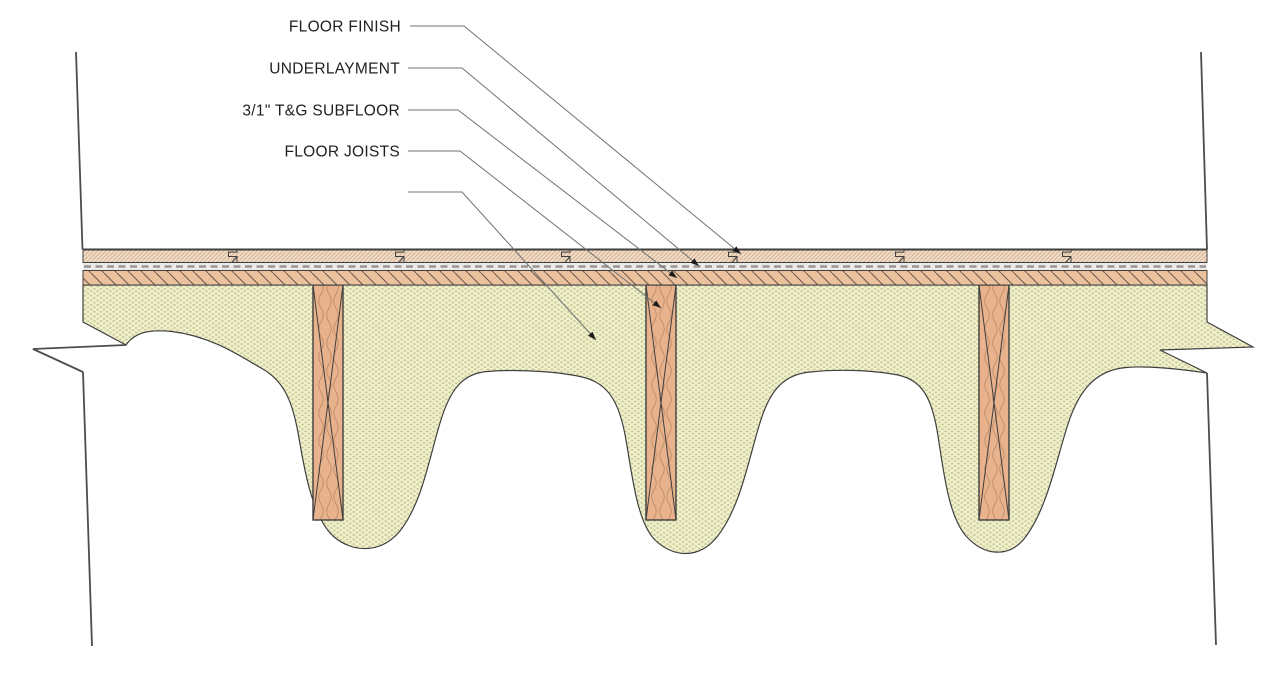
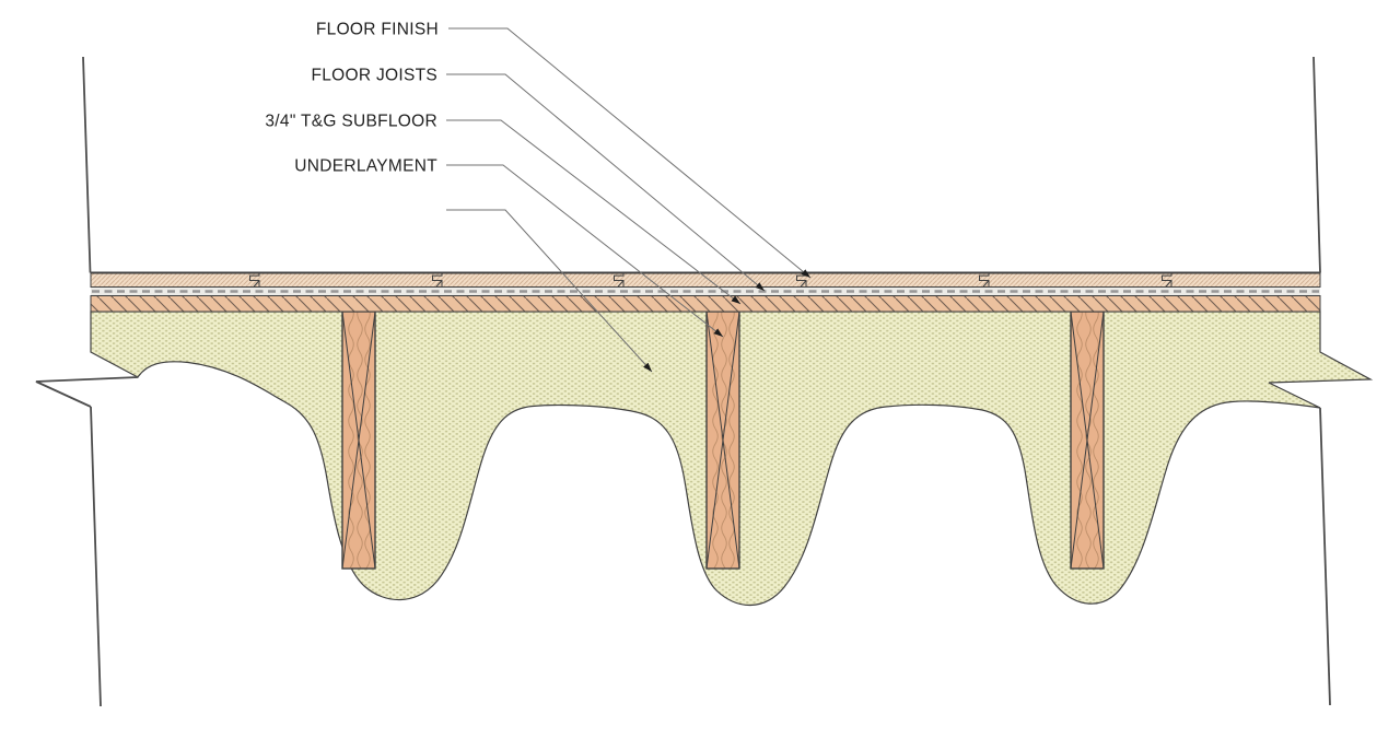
  FLOOR FINISH
- UNDERLAYMENT
+ FLOOR JOISTS
- 3/1" T&G SUBFLOOR
+ 3/4" T&G SUBFLOOR
- FLOOR JOISTS
+ UNDERLAYMENT
